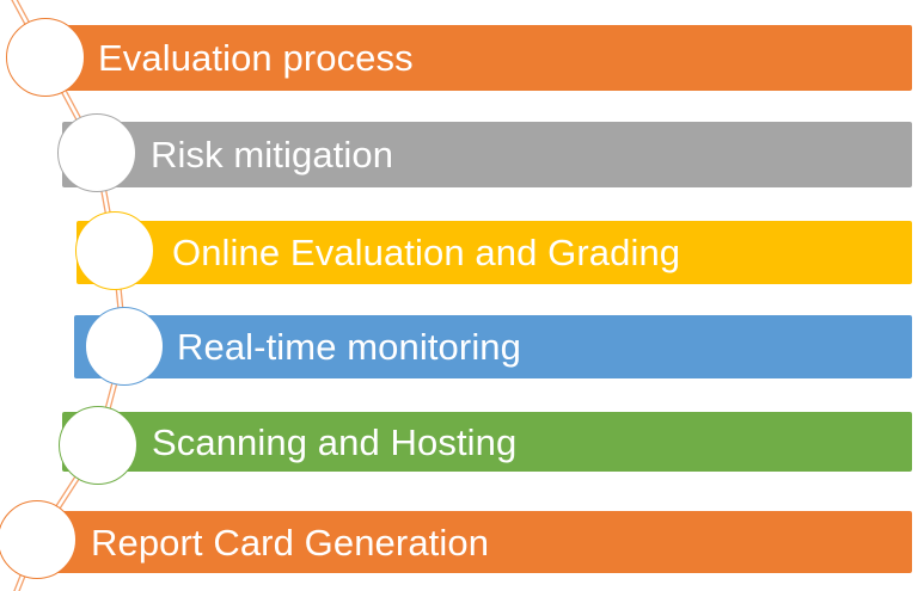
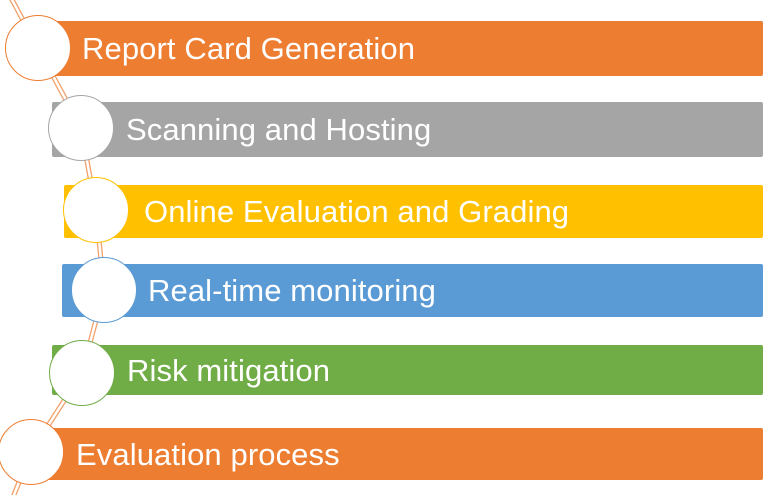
- Evaluation process
+ Report Card Generation
- Risk mitigation
+ Scanning and Hosting
  Online Evaluation and Grading
  Real-time monitoring
- Scanning and Hosting
+ Risk mitigation
- Report Card Generation
+ Evaluation process
